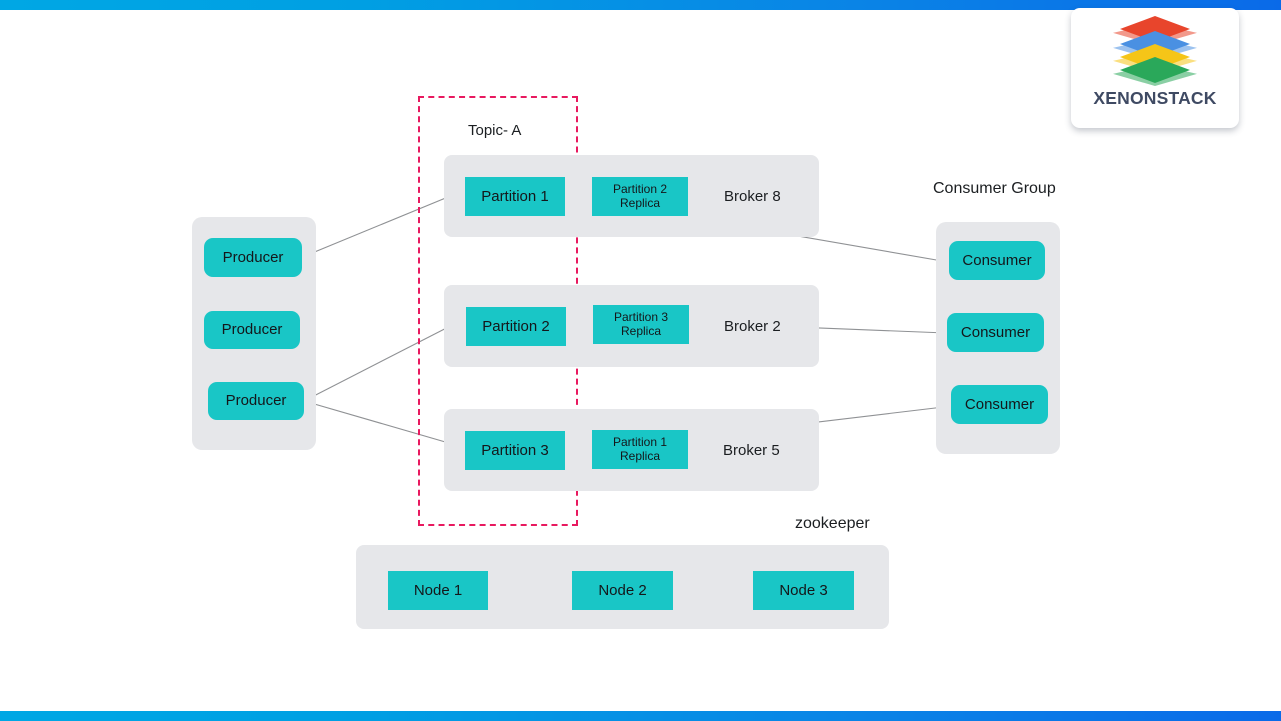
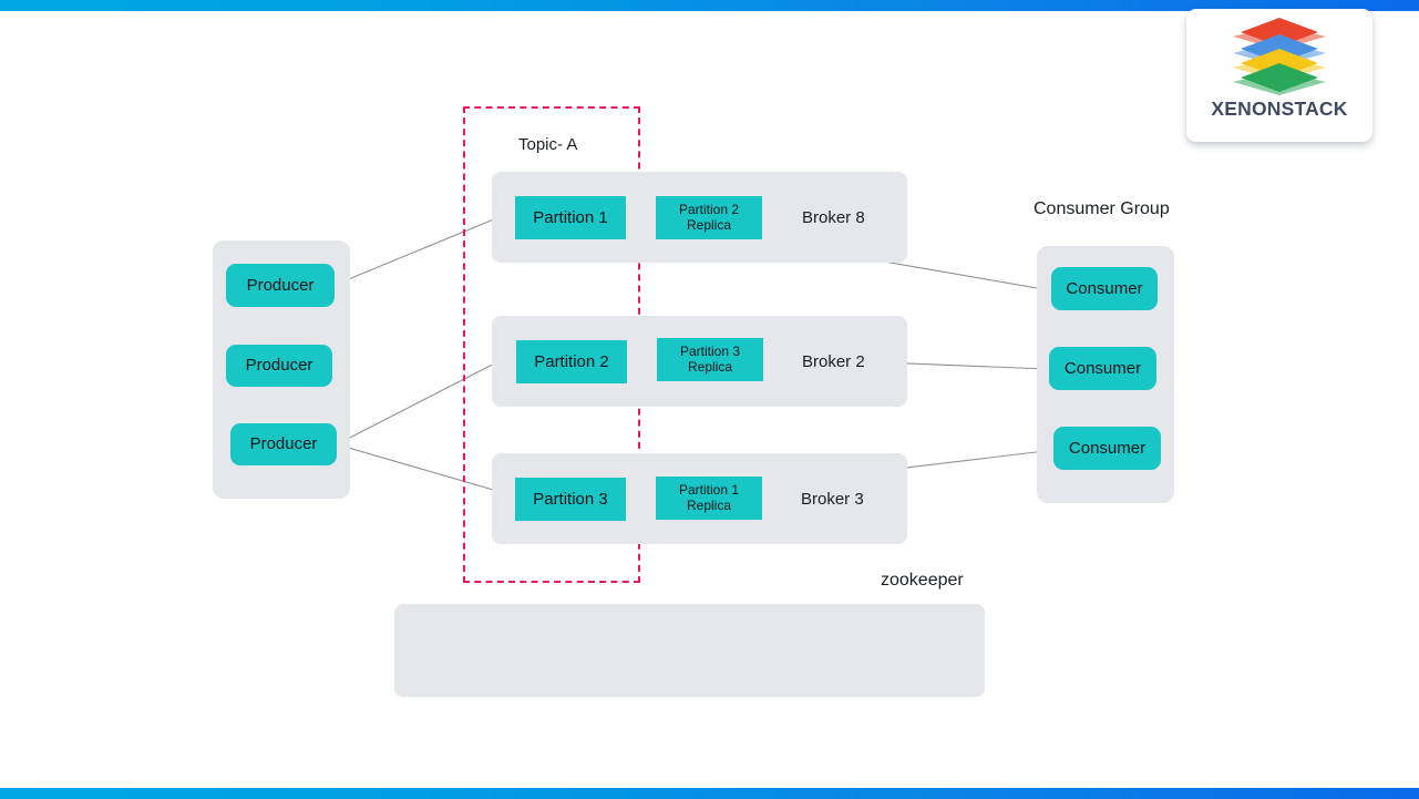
  Topic- A
  Producer
  Producer
  Producer
  Partition 1
  Partition 2
  Replica
  Broker 8
  Partition 2
  Partition 3
  Replica
  Broker 2
  Partition 3
  Partition 1
  Replica
- Broker 5
+ Broker 3
  Consumer Group
  Consumer
  Consumer
  Consumer
  zookeeper
- Node 1
- Node 2
- Node 3
  XENONSTACK
